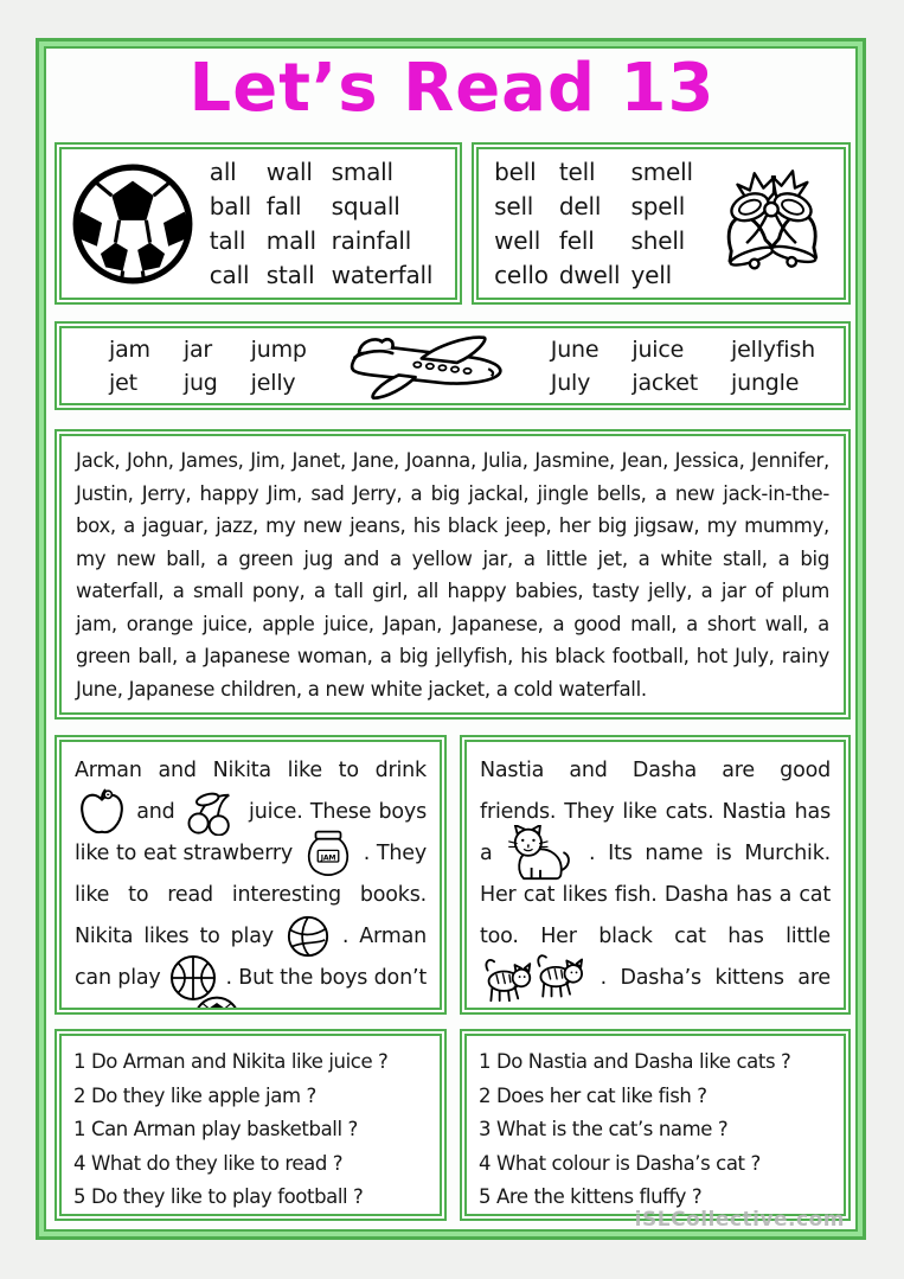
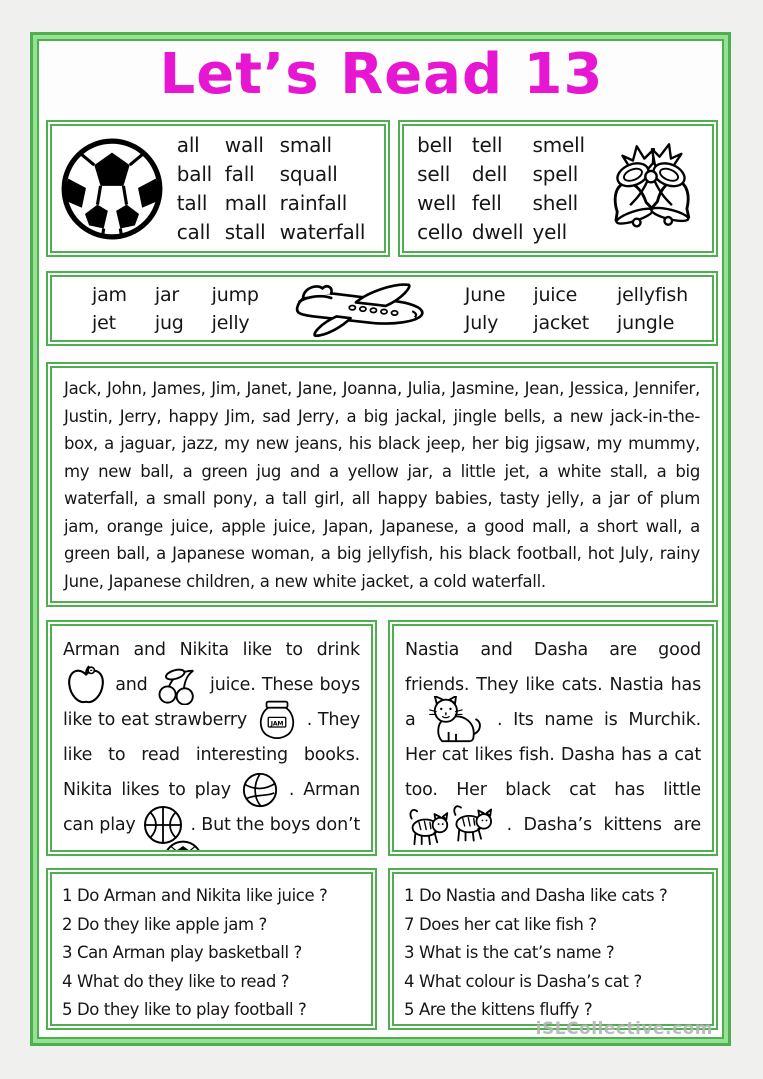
  Let’s Read 13
  all
  ball
  tall
  call
  wall
  fall
  mall
  stall
  small
  squall
  rainfall
  waterfall
  bell
  sell
  well
  cello
  tell
  dell
  fell
  dwell
  smell
  spell
  shell
  yell
  jam
  jet
  jar
  jug
  jump
  jelly
  June
  July
  juice
  jacket
  jellyfish
  jungle
  Jack, John, James, Jim, Janet, Jane, Joanna, Julia, Jasmine, Jean, Jessica, Jennifer, Justin, Jerry, happy Jim, sad Jerry, a big jackal, jingle bells, a new jack-in-the-box, a jaguar, jazz, my new jeans, his black jeep, her big jigsaw, my mummy, my new ball, a green jug and a yellow jar, a little jet, a white stall, a big waterfall, a small pony, a tall girl, all happy babies, tasty jelly, a jar of plum jam, orange juice, apple juice, Japan, Japanese, a good mall, a short wall, a green ball, a Japanese woman, a big jellyfish, his black football, hot July, rainy June, Japanese children, a new white jacket, a cold waterfall.
  Arman and Nikita like to drink and juice. These boys like to eat strawberry . They like to read interesting books. Nikita likes to play . Arman can play . But the boys don’t
  Nastia and Dasha are good friends. They like cats. Nastia has a . Its name is Murchik. Her cat likes fish. Dasha has a cat too. Her black cat has little . Dasha’s kittens are
  1 Do Arman and Nikita like juice ?
  2 Do they like apple jam ?
- 1 Can Arman play basketball ?
+ 3 Can Arman play basketball ?
  4 What do they like to read ?
  5 Do they like to play football ?
  1 Do Nastia and Dasha like cats ?
- 2 Does her cat like fish ?
+ 7 Does her cat like fish ?
  3 What is the cat’s name ?
  4 What colour is Dasha’s cat ?
  5 Are the kittens fluffy ?
  iSLCollective.com
